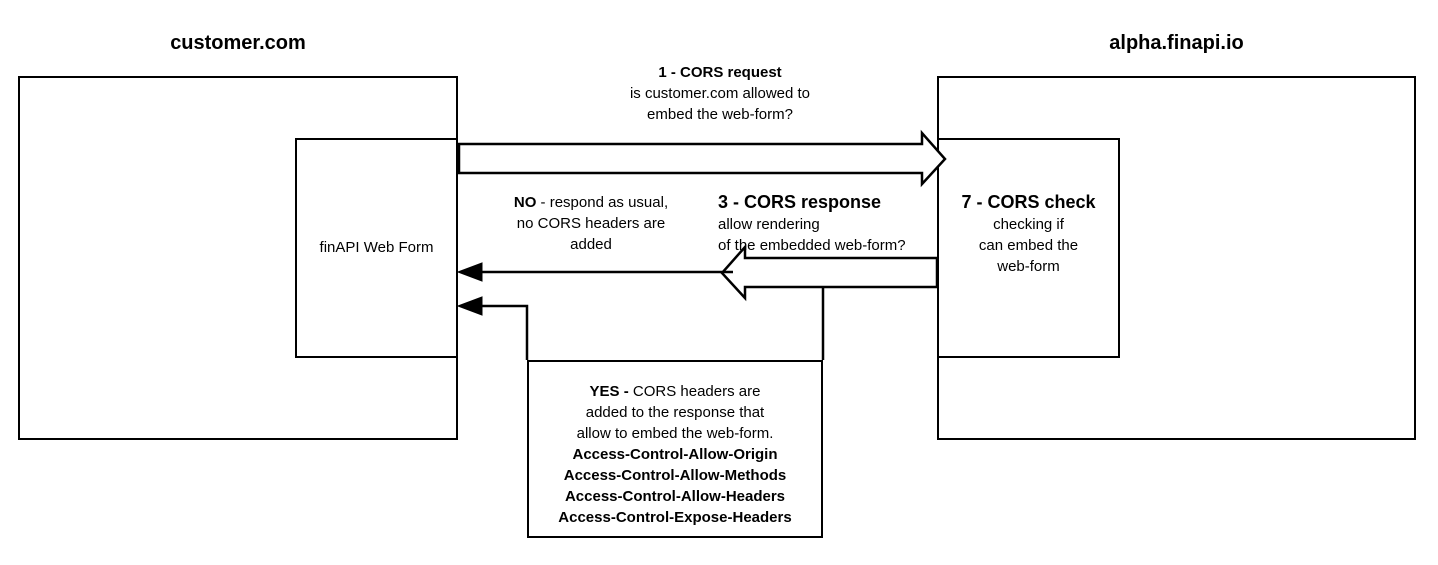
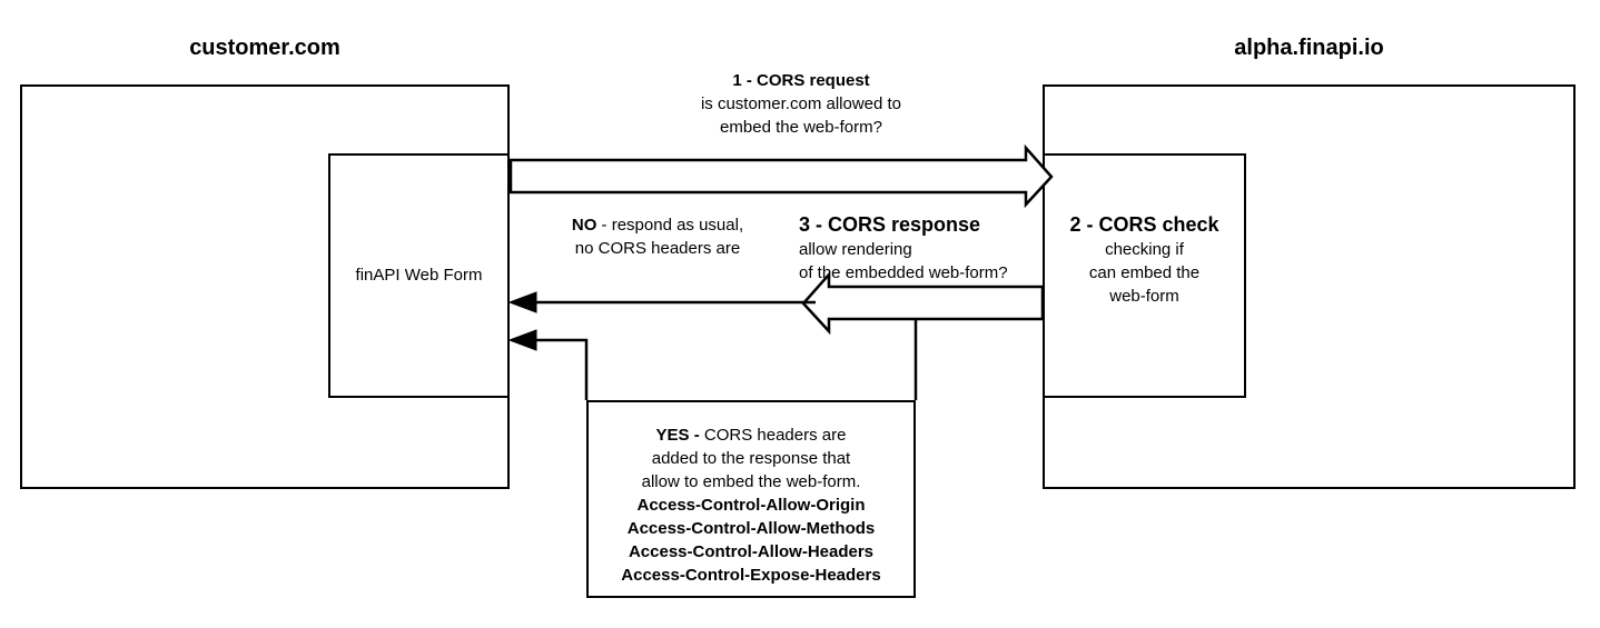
  customer.com
  alpha.finapi.io
  finAPI Web Form
  1 - CORS request
  is customer.com allowed to
  embed the web-form?
  NO - respond as usual,
  no CORS headers are
- added
  3 - CORS response
  allow rendering
  of the embedded web-form?
- 7 - CORS check
+ 2 - CORS check
  checking if
  can embed the
  web-form
  YES - CORS headers are
  added to the response that
  allow to embed the web-form.
  Access-Control-Allow-Origin
  Access-Control-Allow-Methods
  Access-Control-Allow-Headers
  Access-Control-Expose-Headers
